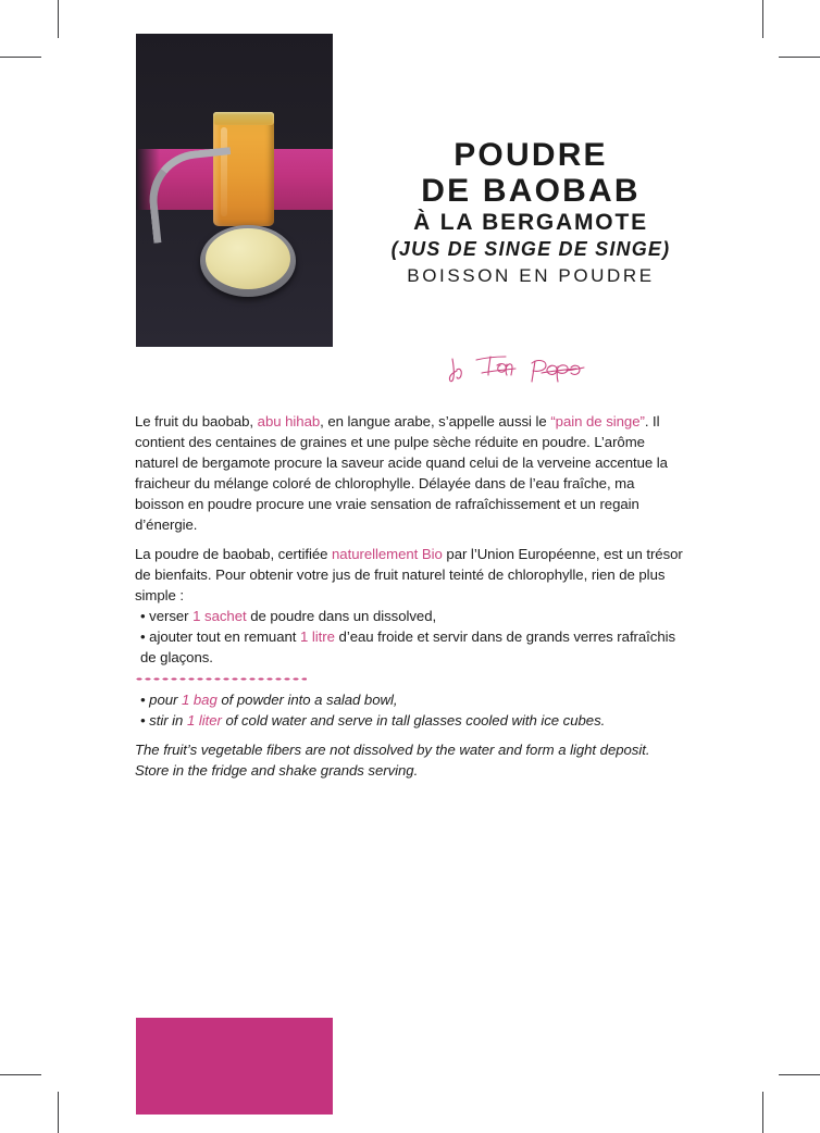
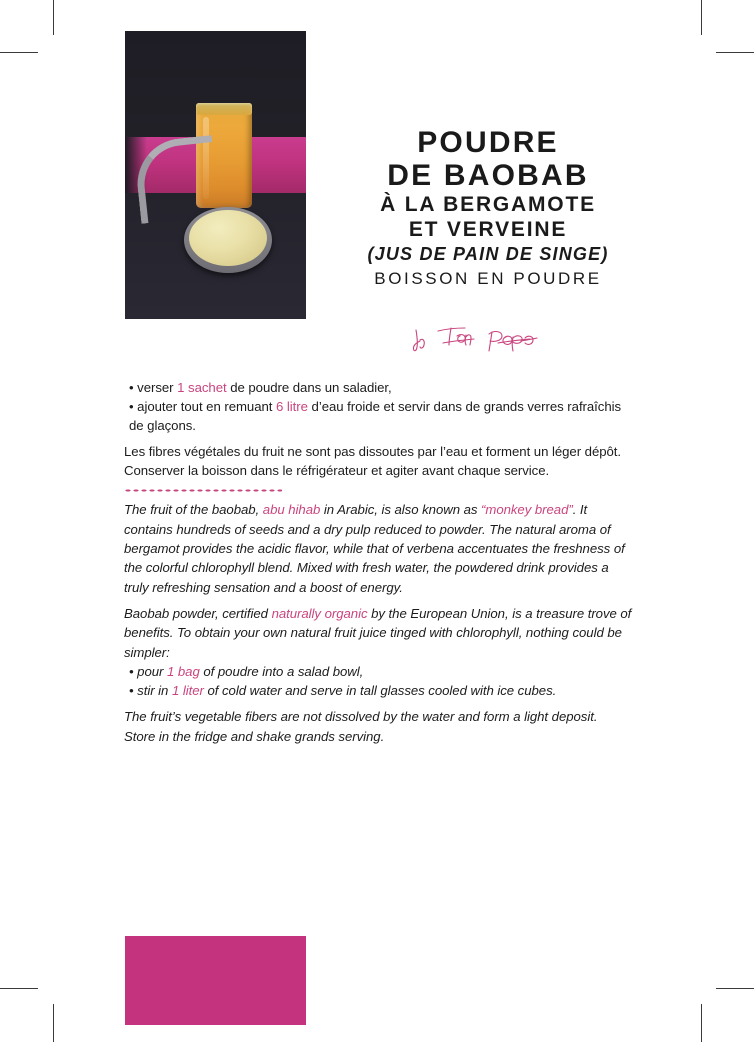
  POUDRE
  DE BAOBAB
  À LA BERGAMOTE
+ ET VERVEINE
- (JUS DE SINGE DE SINGE)
+ (JUS DE PAIN DE SINGE)
  BOISSON EN POUDRE
- Le fruit du baobab, abu hihab, en langue arabe, s’appelle aussi le “pain de singe”. Il contient des centaines de graines et une pulpe sèche réduite en poudre. L’arôme naturel de bergamote procure la saveur acide quand celui de la verveine accentue la fraicheur du mélange coloré de chlorophylle. Délayée dans de l’eau fraîche, ma boisson en poudre procure une vraie sensation de rafraîchissement et un regain d’énergie.
- La poudre de baobab, certifiée naturellement Bio par l’Union Européenne, est un trésor de bienfaits. Pour obtenir votre jus de fruit naturel teinté de chlorophylle, rien de plus simple :
- • verser 1 sachet de poudre dans un dissolved,
+ • verser 1 sachet de poudre dans un saladier,
- • ajouter tout en remuant 1 litre d’eau froide et servir dans de grands verres rafraîchis de glaçons.
+ • ajouter tout en remuant 6 litre d’eau froide et servir dans de grands verres rafraîchis de glaçons.
+ Les fibres végétales du fruit ne sont pas dissoutes par l’eau et forment un léger dépôt. Conserver la boisson dans le réfrigérateur et agiter avant chaque service.
+ The fruit of the baobab, abu hihab in Arabic, is also known as “monkey bread”. It contains hundreds of seeds and a dry pulp reduced to powder. The natural aroma of bergamot provides the acidic flavor, while that of verbena accentuates the freshness of the colorful chlorophyll blend. Mixed with fresh water, the powdered drink provides a truly refreshing sensation and a boost of energy.
+ Baobab powder, certified naturally organic by the European Union, is a treasure trove of benefits. To obtain your own natural fruit juice tinged with chlorophyll, nothing could be simpler:
- • pour 1 bag of powder into a salad bowl,
+ • pour 1 bag of poudre into a salad bowl,
  • stir in 1 liter of cold water and serve in tall glasses cooled with ice cubes.
  The fruit’s vegetable fibers are not dissolved by the water and form a light deposit. Store in the fridge and shake grands serving.
